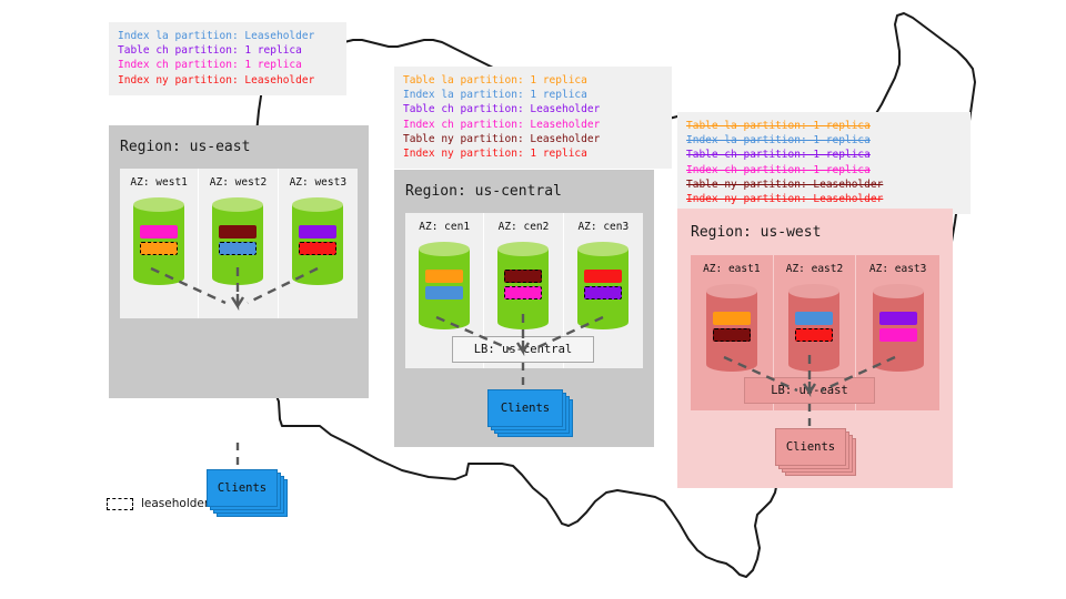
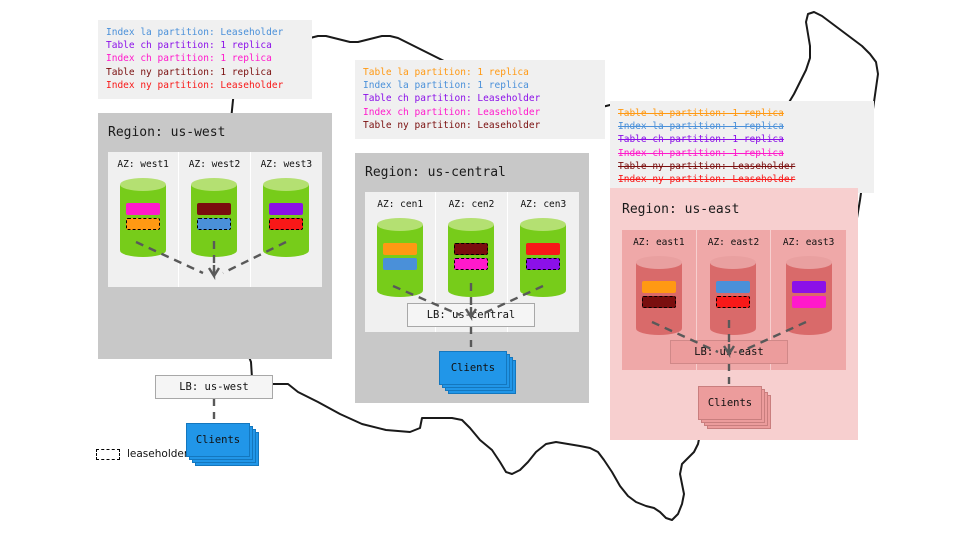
  Index la partition: Leaseholder
  Table ch partition: 1 replica
  Index ch partition: 1 replica
+ Table ny partition: 1 replica
  Index ny partition: Leaseholder
- Region: us-east
+ Region: us-west
  AZ: west1
  AZ: west2
  AZ: west3
+ LB: us-west
  Clients
  Table la partition: 1 replica
  Index la partition: 1 replica
  Table ch partition: Leaseholder
  Index ch partition: Leaseholder
  Table ny partition: Leaseholder
- Index ny partition: 1 replica
  Region: us-central
  AZ: cen1
  AZ: cen2
  AZ: cen3
  LB: us-central
  Clients
  Table la partition: 1 replica
  Index la partition: 1 replica
  Table ch partition: 1 replica
  Index ch partition: 1 replica
  Table ny partition: Leaseholder
  Index ny partition: Leaseholder
- Region: us-west
+ Region: us-east
  AZ: east1
  AZ: east2
  AZ: east3
  LB: u-ast
  Clients
  leaseholde
